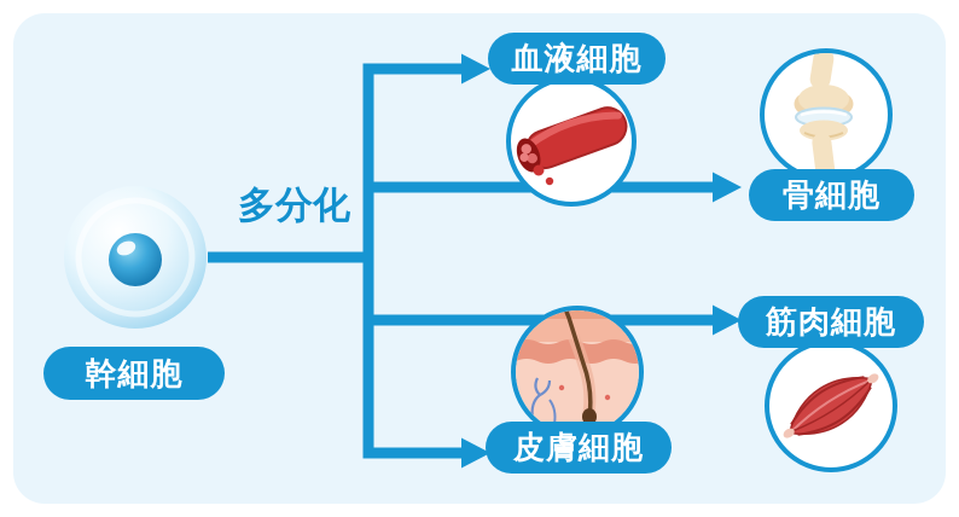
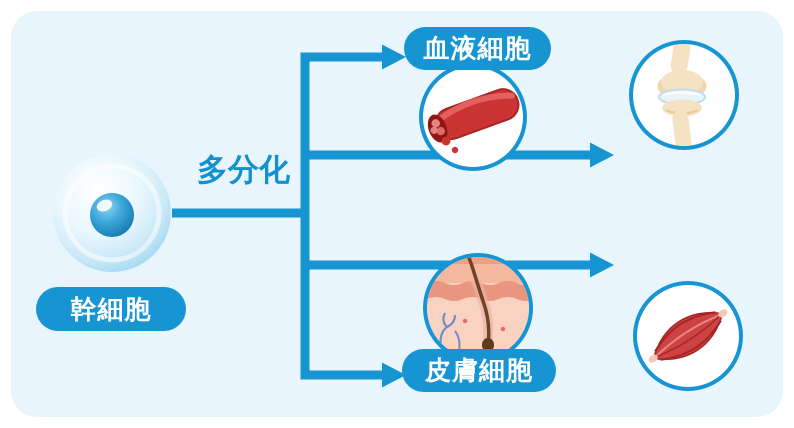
  幹細胞
  多分化
  血液細胞
- 骨細胞
- 筋肉細胞
  皮膚細胞
